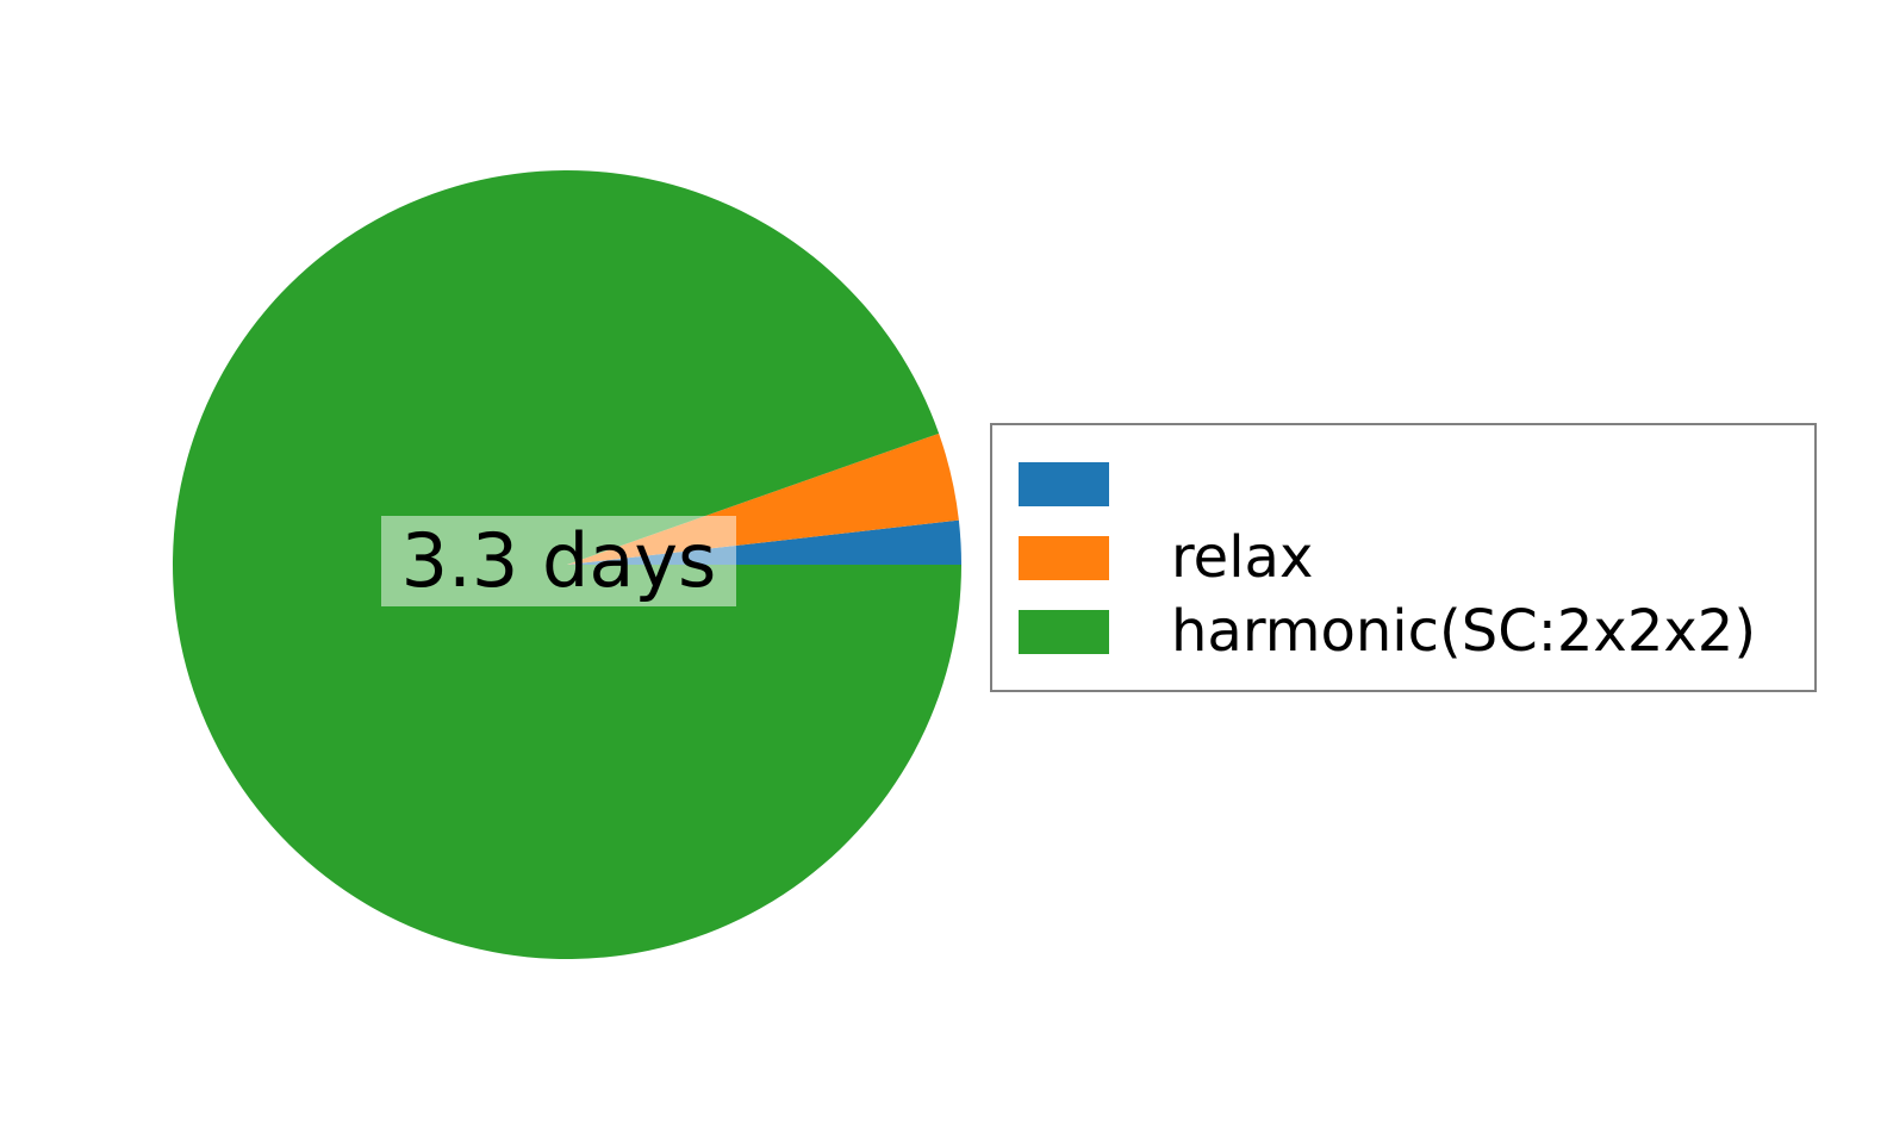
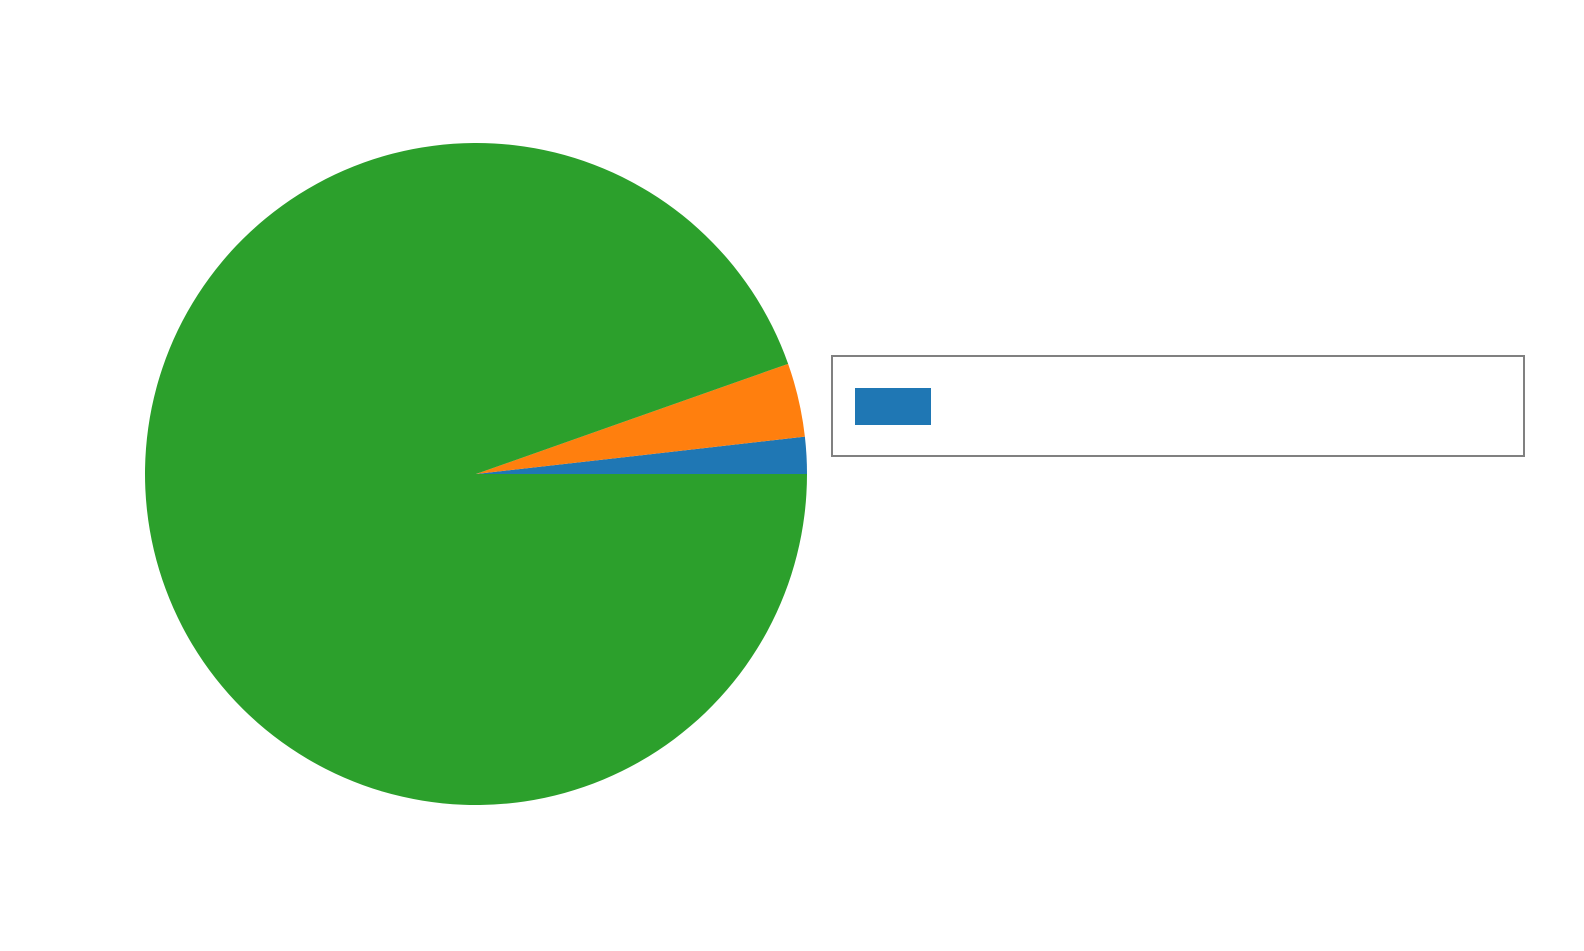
- 3.3 days
- relax
- harmonic(SC:2x2x2)
